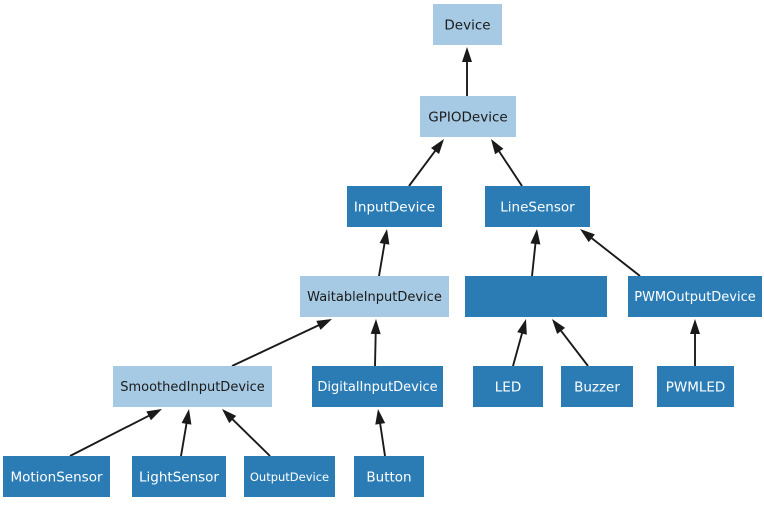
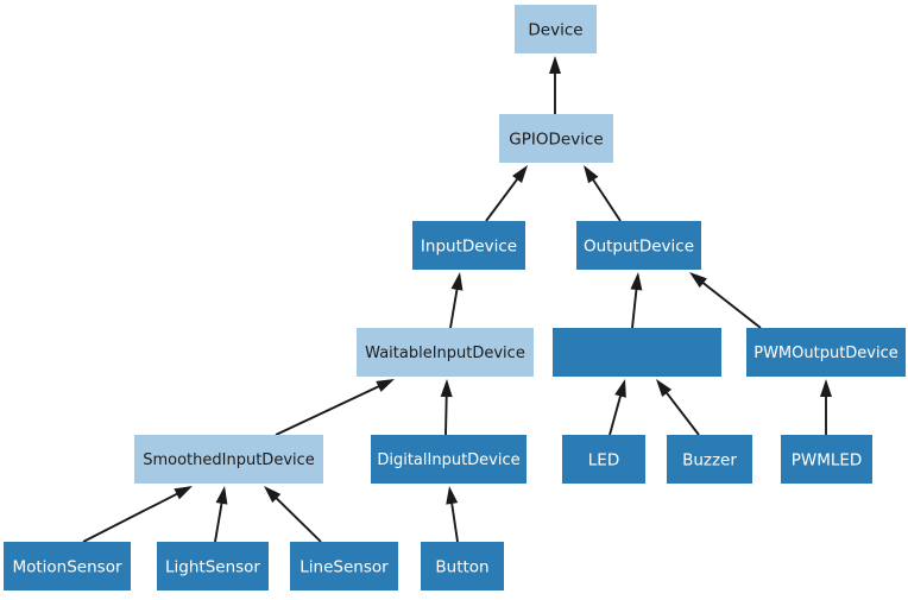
  Device
  GPIODevice
  InputDevice
- LineSensor
+ OutputDevice
  WaitableInputDevice
  PWMOutputDevice
  SmoothedInputDevice
  DigitalInputDevice
  LED
  Buzzer
  PWMLED
  MotionSensor
  LightSensor
- OutputDevice
+ LineSensor
  Button
